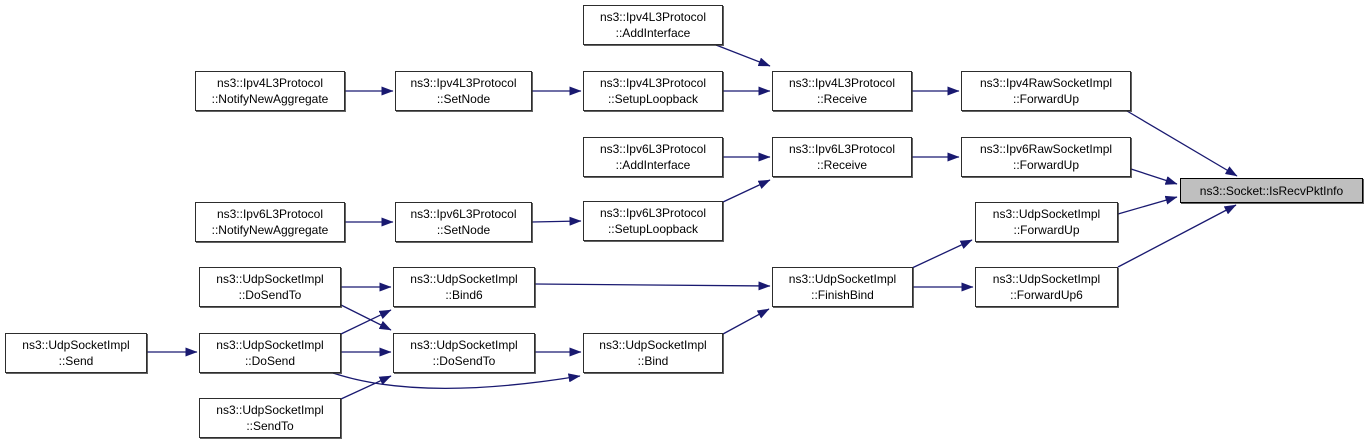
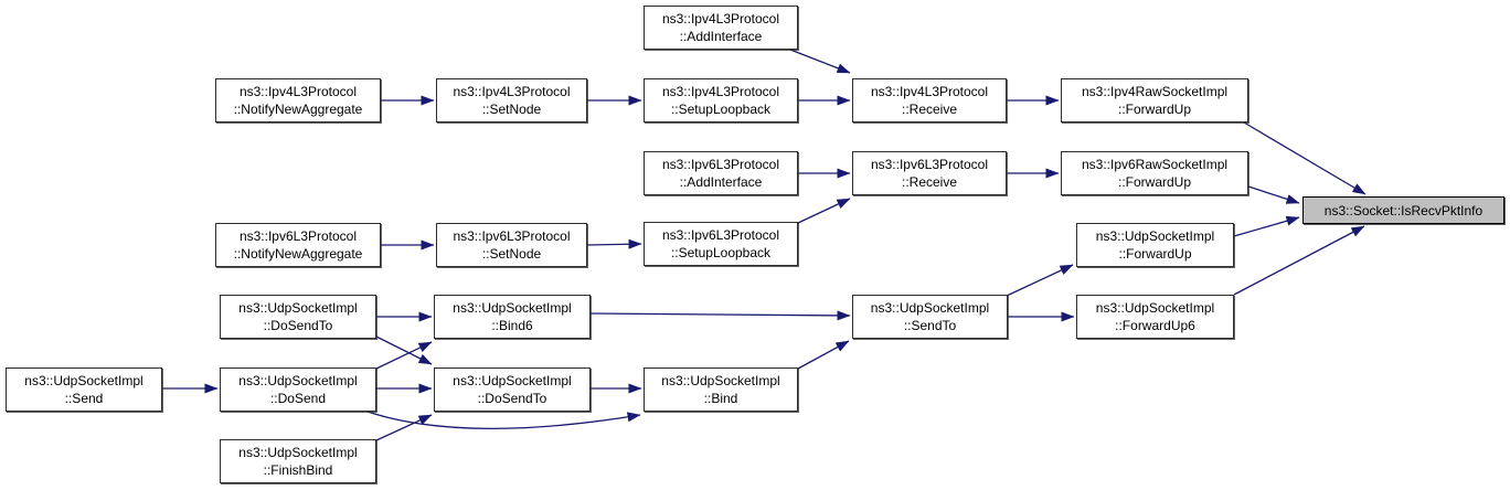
  ns3::Ipv4L3Protocol
  ::AddInterface
  ns3::Ipv4L3Protocol
  ::NotifyNewAggregate
  ns3::Ipv4L3Protocol
  ::SetNode
  ns3::Ipv4L3Protocol
  ::SetupLoopback
  ns3::Ipv4L3Protocol
  ::Receive
  ns3::Ipv4RawSocketImpl
  ::ForwardUp
  ns3::Ipv6L3Protocol
  ::AddInterface
  ns3::Ipv6L3Protocol
  ::Receive
  ns3::Ipv6RawSocketImpl
  ::ForwardUp
  ns3::Socket::IsRecvPktInfo
  ns3::Ipv6L3Protocol
  ::NotifyNewAggregate
  ns3::Ipv6L3Protocol
  ::SetNode
  ns3::Ipv6L3Protocol
  ::SetupLoopback
  ns3::UdpSocketImpl
  ::ForwardUp
  ns3::UdpSocketImpl
  ::DoSendTo
  ns3::UdpSocketImpl
  ::Bind6
  ns3::UdpSocketImpl
- ::FinishBind
+ ::SendTo
  ns3::UdpSocketImpl
  ::ForwardUp6
  ns3::UdpSocketImpl
  ::Send
  ns3::UdpSocketImpl
  ::DoSend
  ns3::UdpSocketImpl
  ::DoSendTo
  ns3::UdpSocketImpl
  ::Bind
  ns3::UdpSocketImpl
- ::SendTo
+ ::FinishBind
